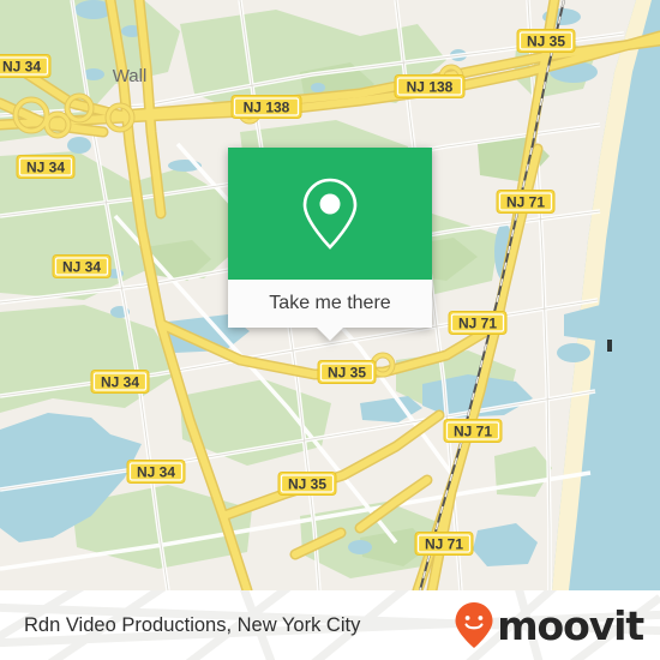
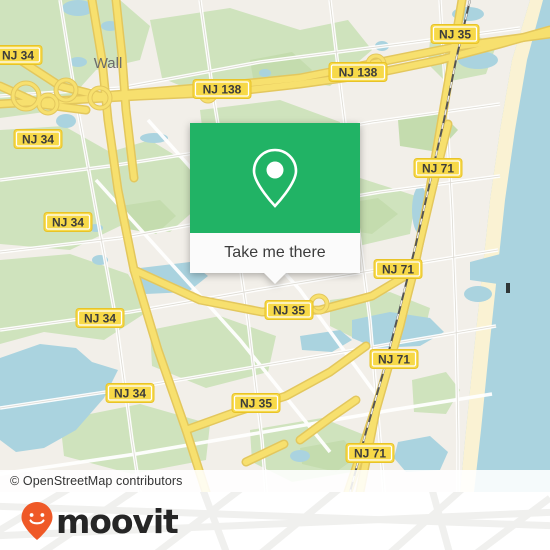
  Wall
  NJ 34
  NJ 34
  NJ 34
  NJ 34
  NJ 34
  NJ 138
  NJ 138
  NJ 35
  NJ 35
  NJ 35
  NJ 71
  NJ 71
  NJ 71
  NJ 71
+ © OpenStreetMap contributors
  Take me there
- Rdn Video Productions, New York City
  moovit
